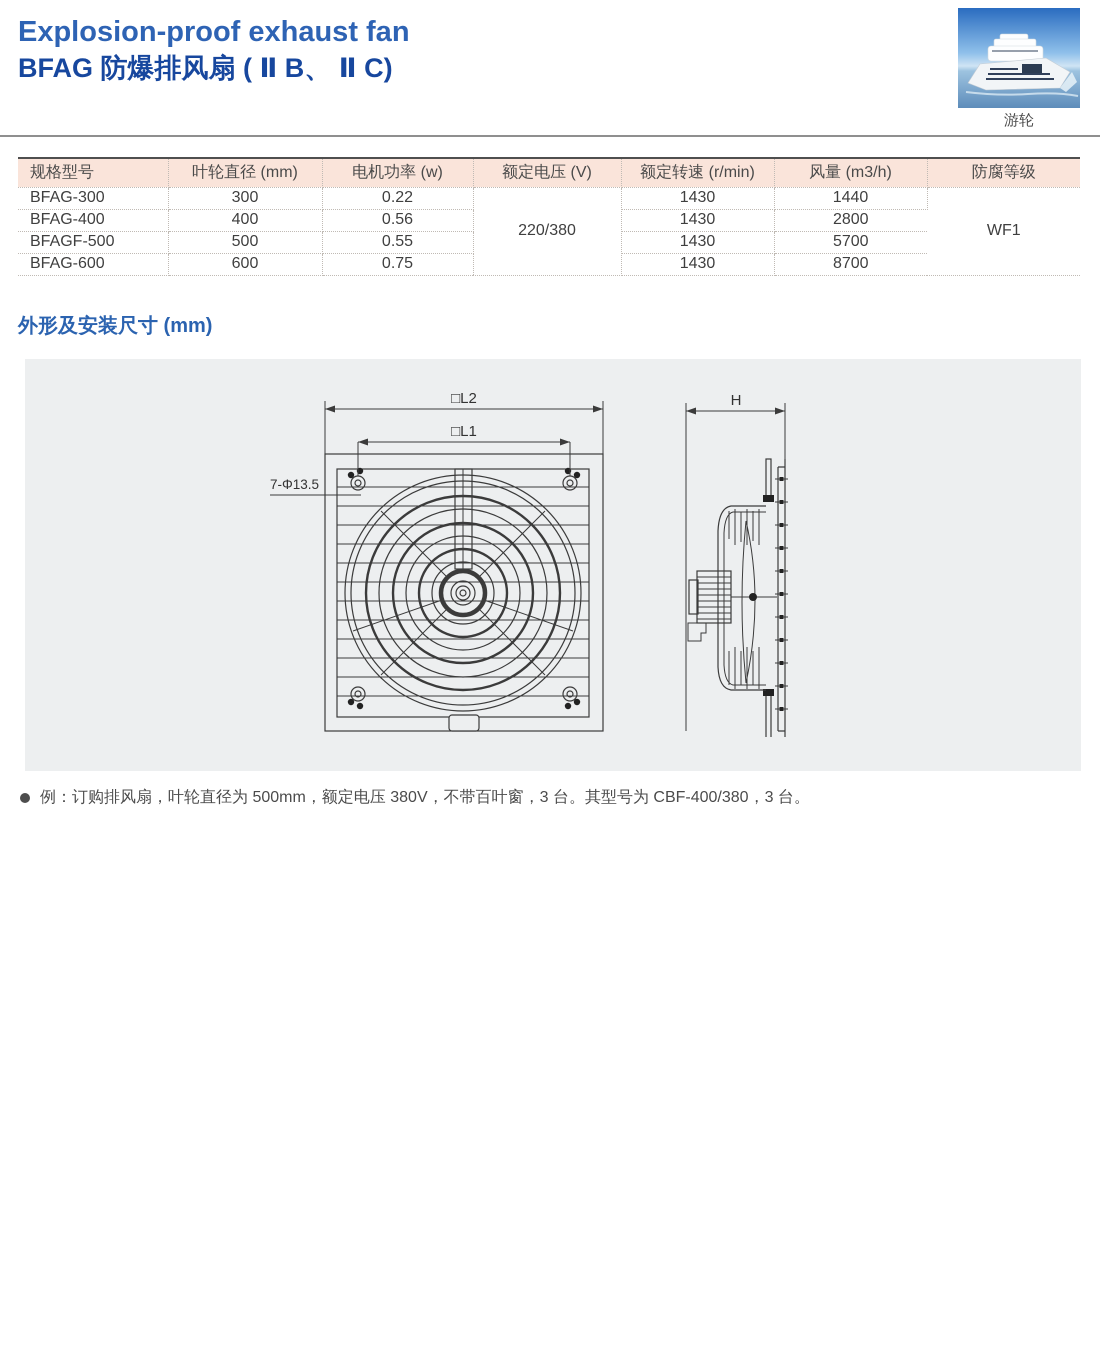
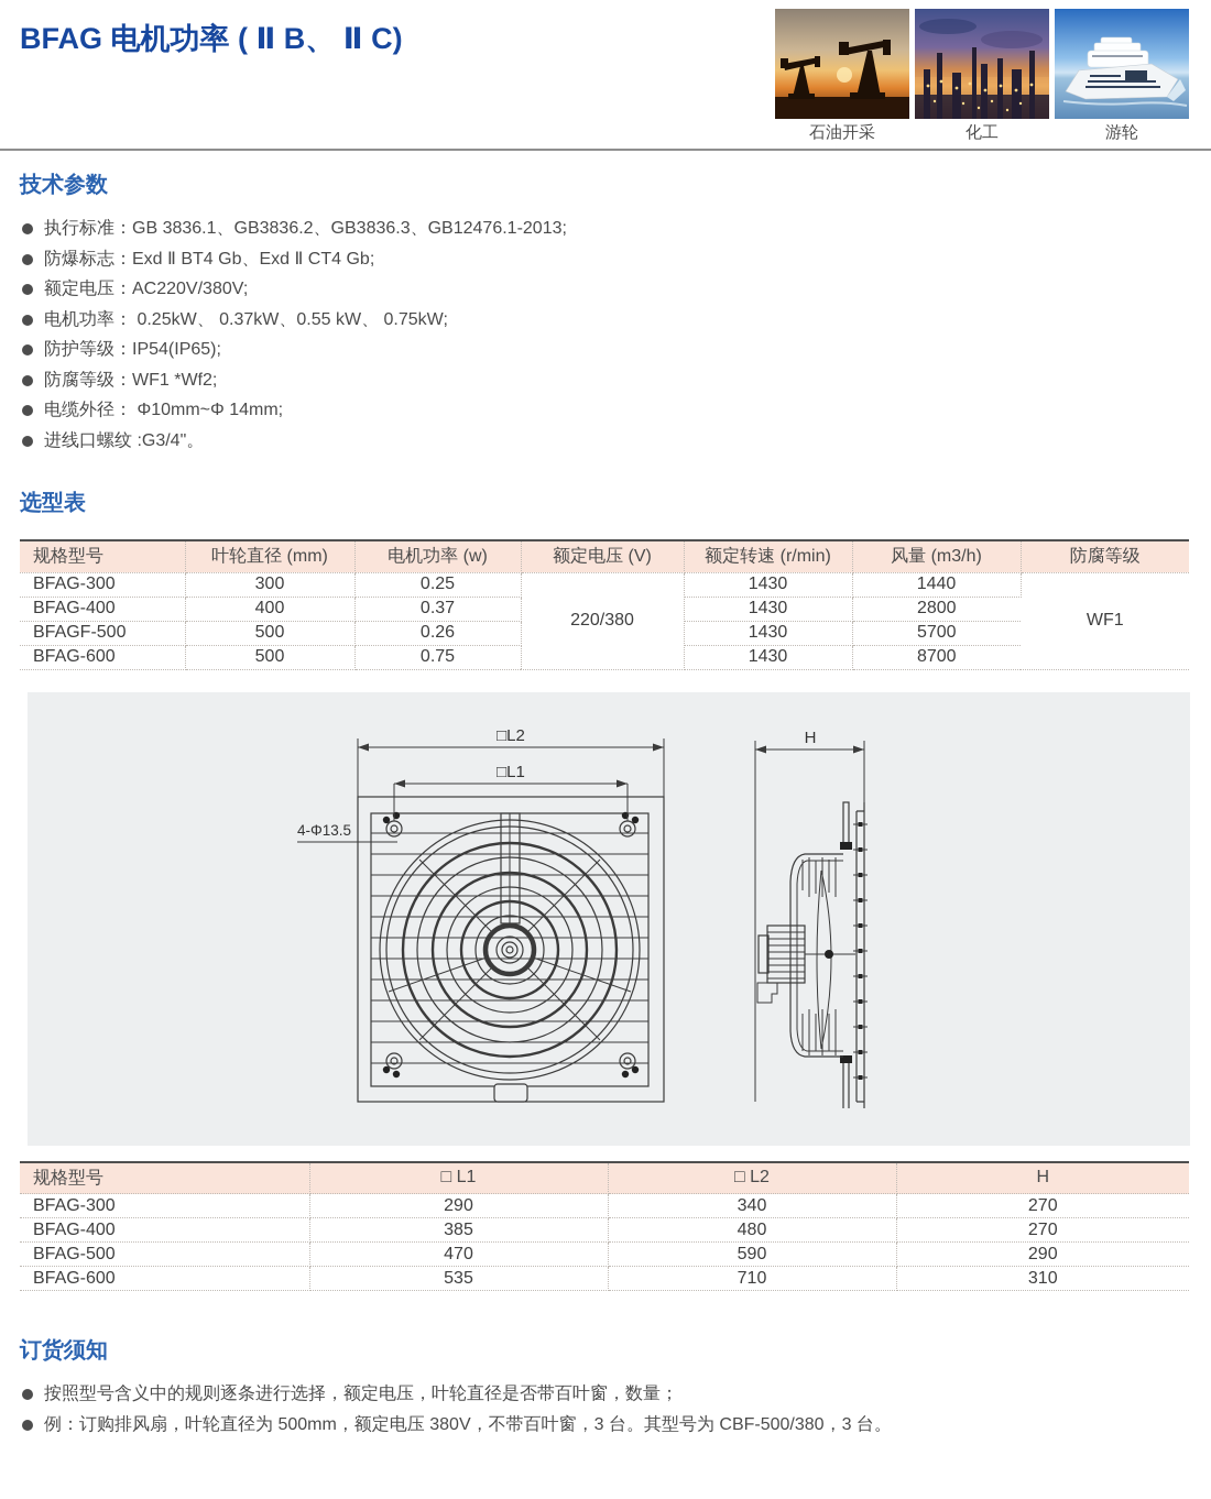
- Explosion-proof exhaust fan
- BFAG 防爆排风扇 ( Ⅱ B、 Ⅱ C)
+ BFAG 电机功率 ( Ⅱ B、 Ⅱ C)
+ 石油开采
+ 化工
  游轮
+ 技术参数
+ 执行标准：GB 3836.1、GB3836.2、GB3836.3、GB12476.1-2013;
+ 防爆标志：Exd Ⅱ BT4 Gb、Exd Ⅱ CT4 Gb;
+ 额定电压：AC220V/380V;
+ 电机功率： 0.25kW、 0.37kW、0.55 kW、 0.75kW;
+ 防护等级：IP54(IP65);
+ 防腐等级：WF1 *Wf2;
+ 电缆外径： Φ10mm~Φ 14mm;
+ 进线口螺纹 :G3/4"。
+ 选型表
  规格型号	叶轮直径 (mm)	电机功率 (w)	额定电压 (V)	额定转速 (r/min)	风量 (m3/h)	防腐等级
- BFAG-300	300	0.22	220/380	1430	1440	WF1
+ BFAG-300	300	0.25	220/380	1430	1440	WF1
- BFAG-400	400	0.56	1430	2800
+ BFAG-400	400	0.37	1430	2800
- BFAGF-500	500	0.55	1430	5700
+ BFAGF-500	500	0.26	1430	5700
- BFAG-600	600	0.75	1430	8700
+ BFAG-600	500	0.75	1430	8700
- 外形及安装尺寸 (mm)
  □L2
  □L1
- 7-Φ13.5
+ 4-Φ13.5
  H
+ 规格型号	□ L1	□ L2	H
+ BFAG-300	290	340	270
+ BFAG-400	385	480	270
+ BFAG-500	470	590	290
+ BFAG-600	535	710	310
+ 订货须知
+ 按照型号含义中的规则逐条进行选择，额定电压，叶轮直径是否带百叶窗，数量；
- 例：订购排风扇，叶轮直径为 500mm，额定电压 380V，不带百叶窗，3 台。其型号为 CBF-400/380，3 台。
+ 例：订购排风扇，叶轮直径为 500mm，额定电压 380V，不带百叶窗，3 台。其型号为 CBF-500/380，3 台。
